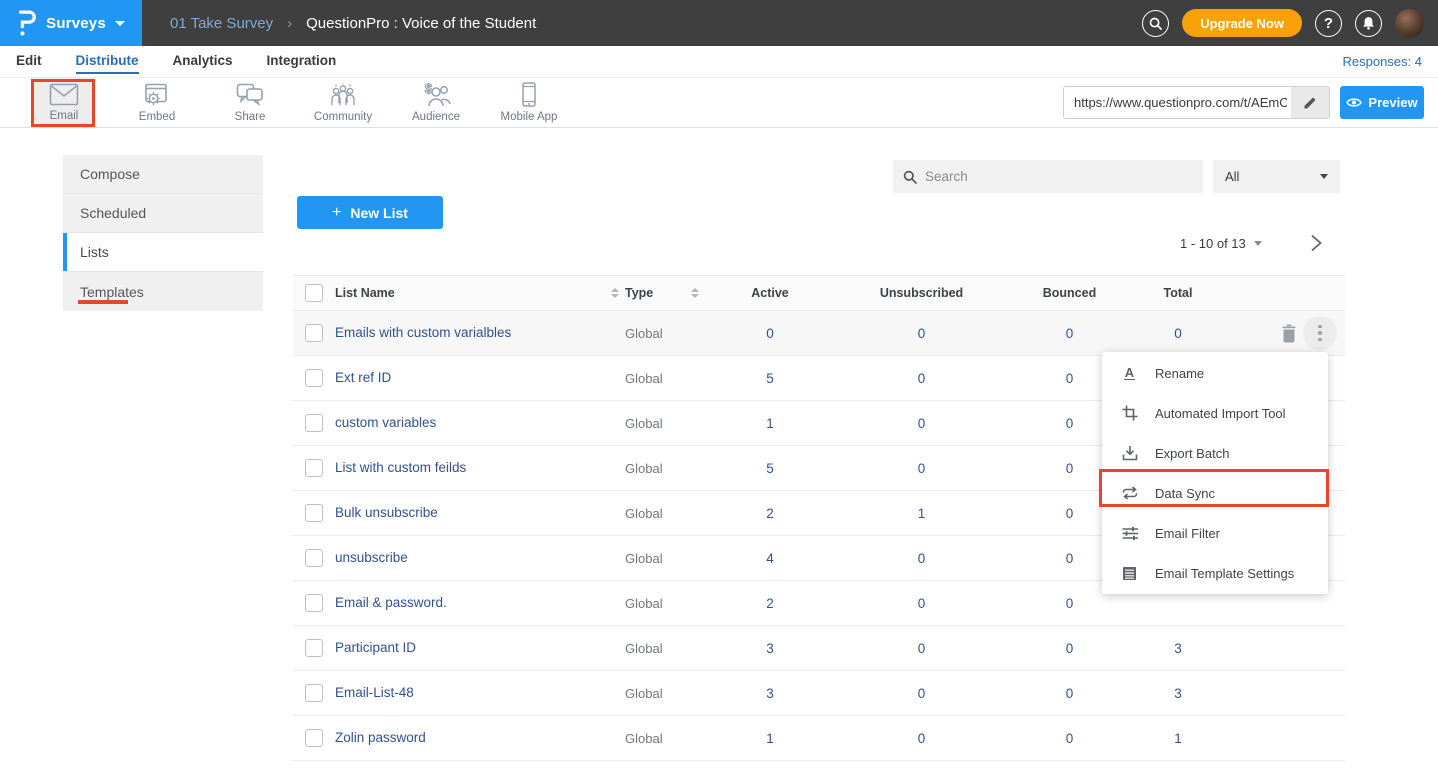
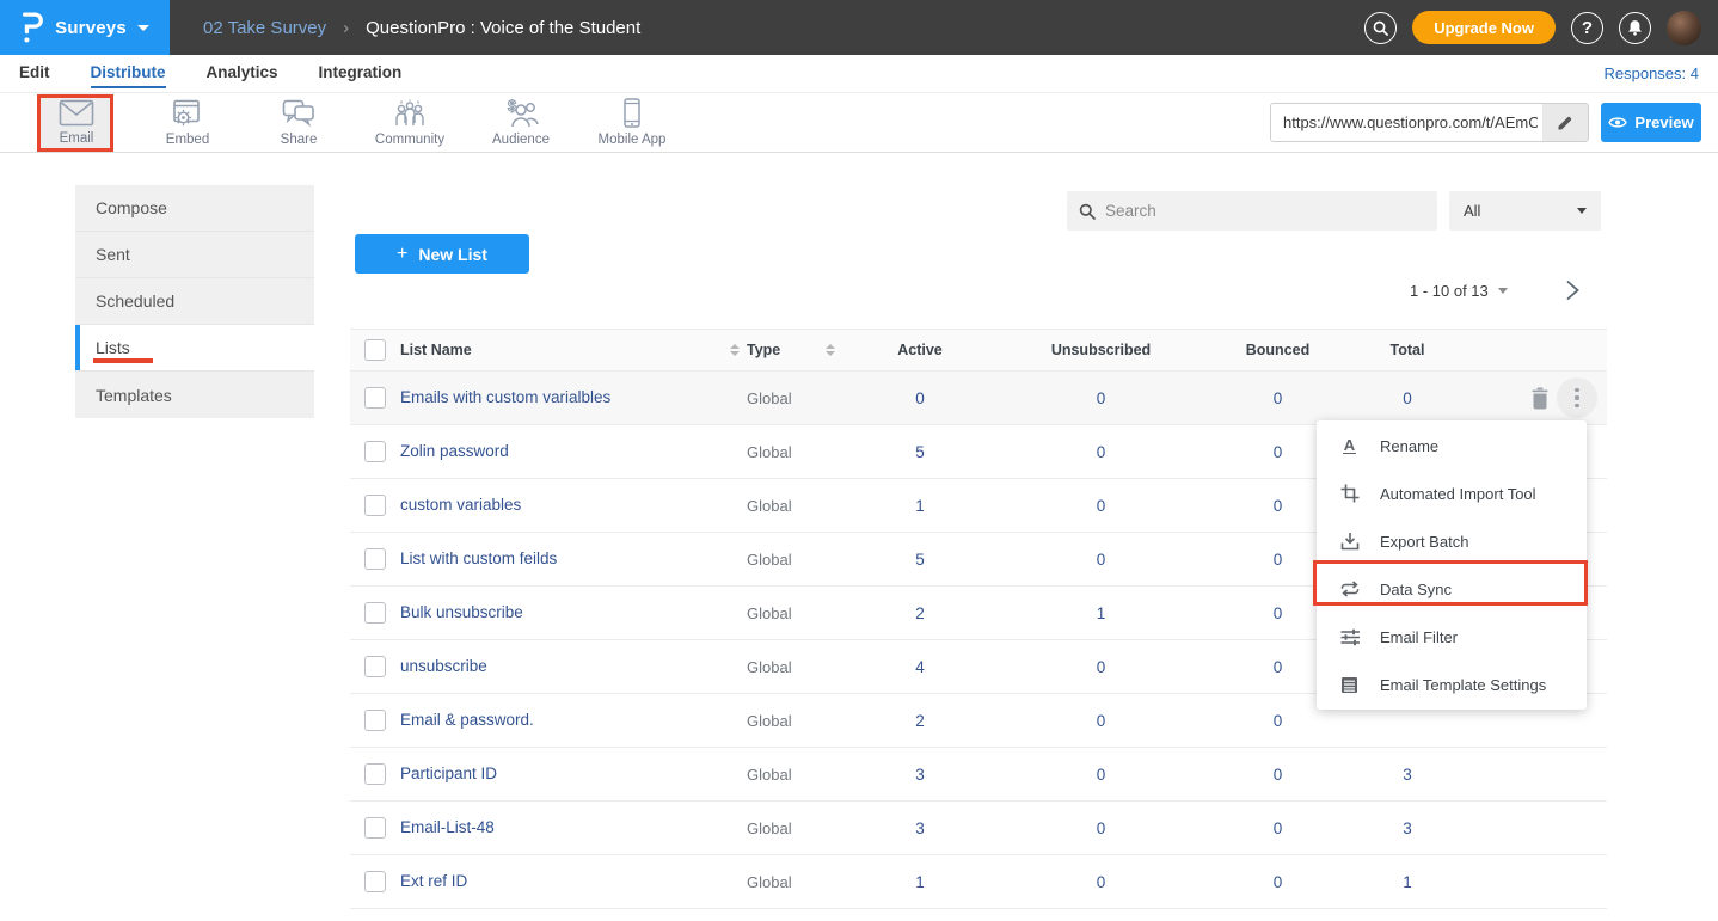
  Surveys
- 01 Take Survey
+ 02 Take Survey
  ›
  QuestionPro : Voice of the Student
  Upgrade Now
  ?
  Edit
  Distribute
  Analytics
  Integration
  Responses: 4
  Email
  Embed
  Share
  Community
  $
  Audience
  Mobile App
  https://www.questionpro.com/t/AEmO
  Preview
  Compose
+ Sent
  Scheduled
  Lists
  Templates
  Search
  All
  +
  New List
  1 - 10 of 13
  List Name
  Type
  Active
  Unsubscribed
  Bounced
  Total
  Emails with custom varialbles
  Global
  0
  0
  0
  0
- Ext ref ID
+ Zolin password
  Global
  5
  0
  0
  custom variables
  Global
  1
  0
  0
  List with custom feilds
  Global
  5
  0
  0
  Bulk unsubscribe
  Global
  2
  1
  0
  unsubscribe
  Global
  4
  0
  0
  Email & password.
  Global
  2
  0
  0
  Participant ID
  Global
  3
  0
  0
  3
  Email-List-48
  Global
  3
  0
  0
  3
- Zolin password
+ Ext ref ID
  Global
  1
  0
  0
  1
  A
  Rename
  Automated Import Tool
  Export Batch
  Data Sync
  Email Filter
  Email Template Settings
